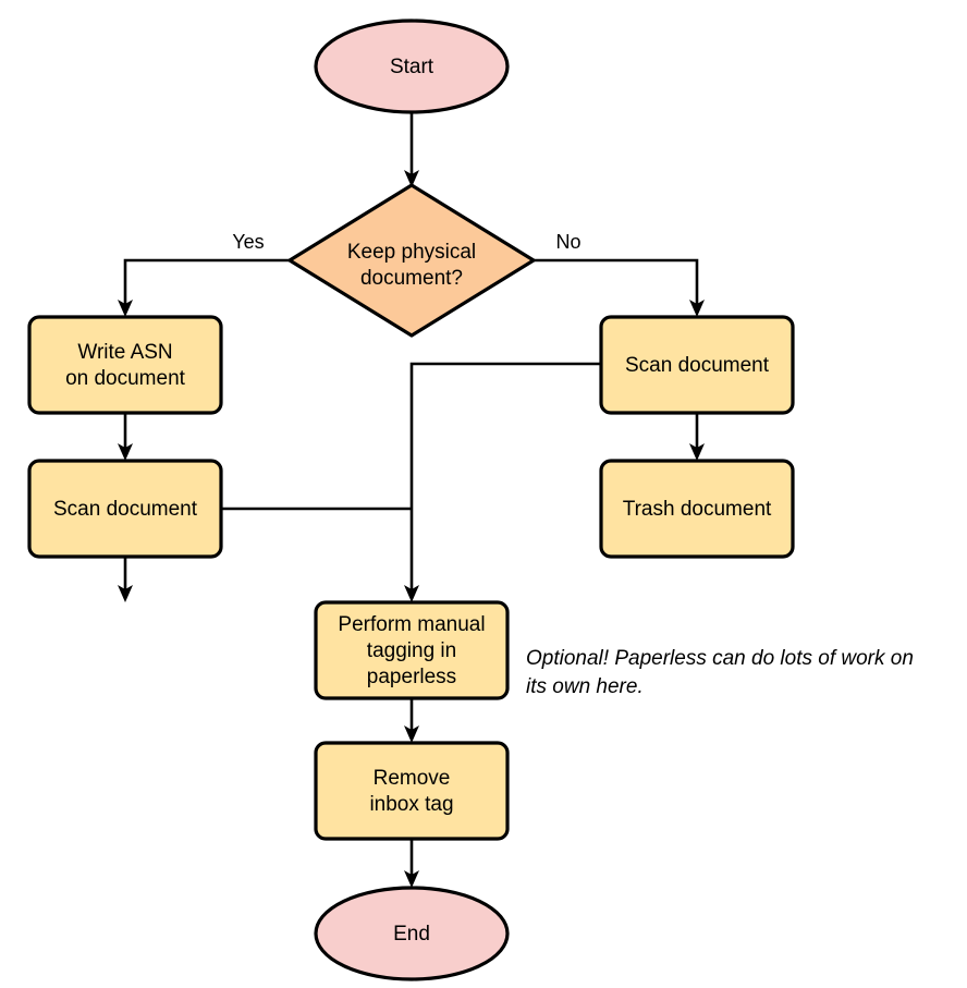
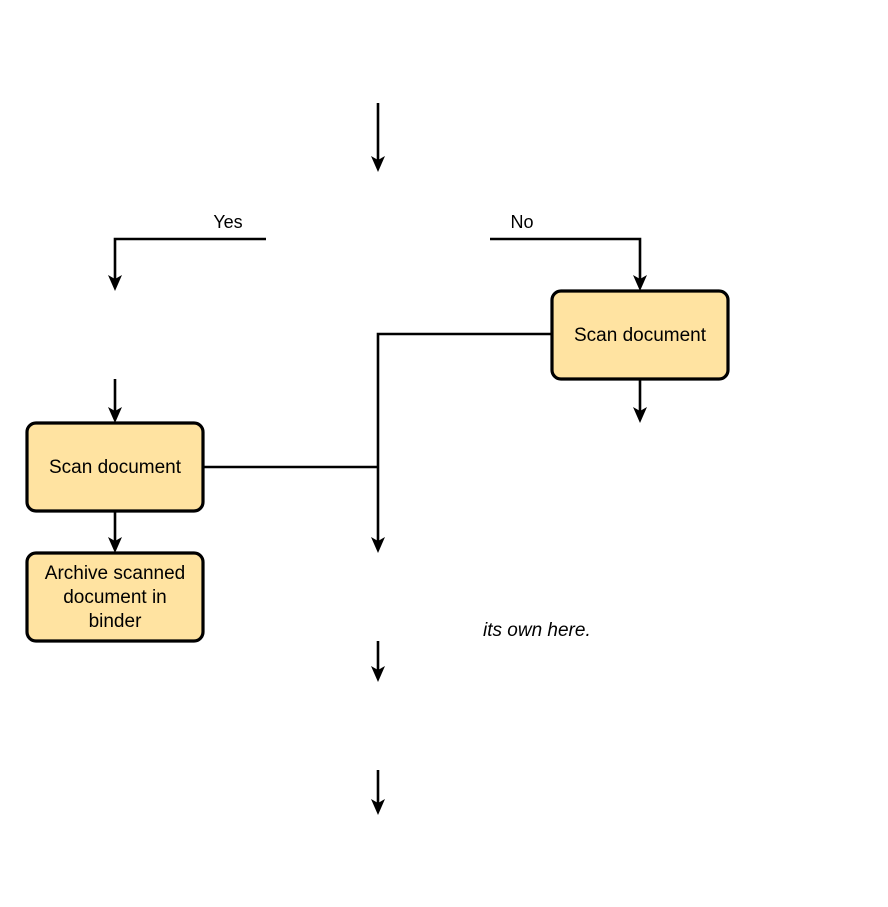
  Yes
  No
- Start
- Keep physical
- document?
- Write ASN
- on document
  Scan document
+ Archive scanned
+ document in
+ binder
  Scan document
- Trash document
- Perform manual
- tagging in
- paperless
- Remove
- inbox tag
- End
- Optional! Paperless can do lots of work on
  its own here.
